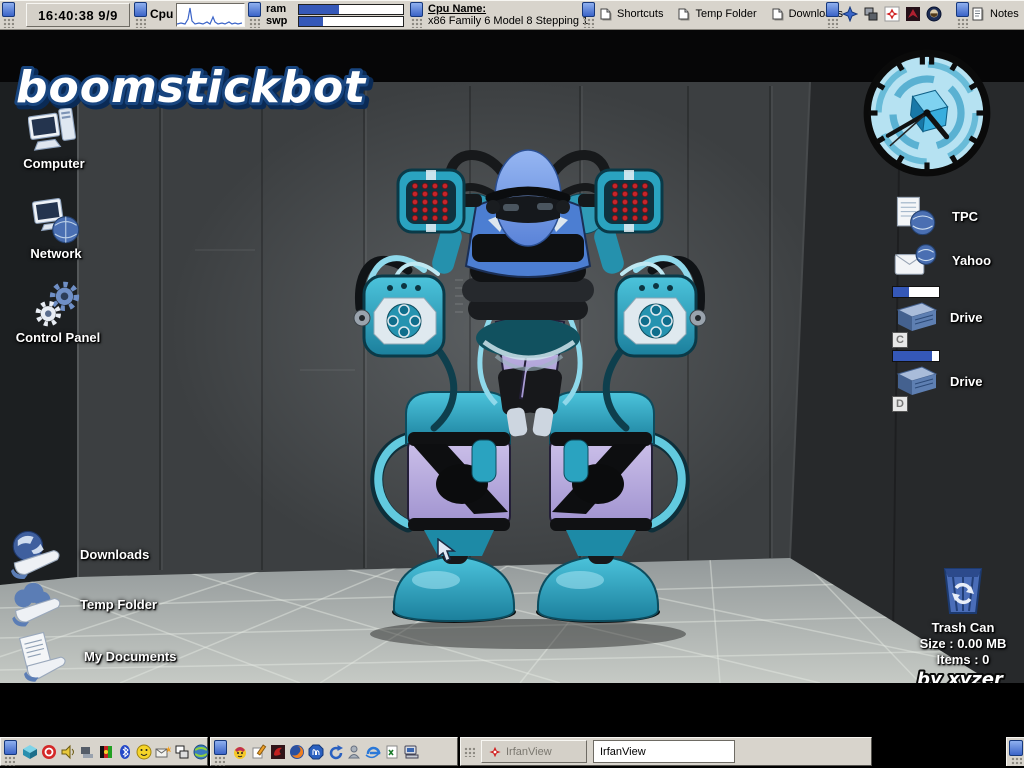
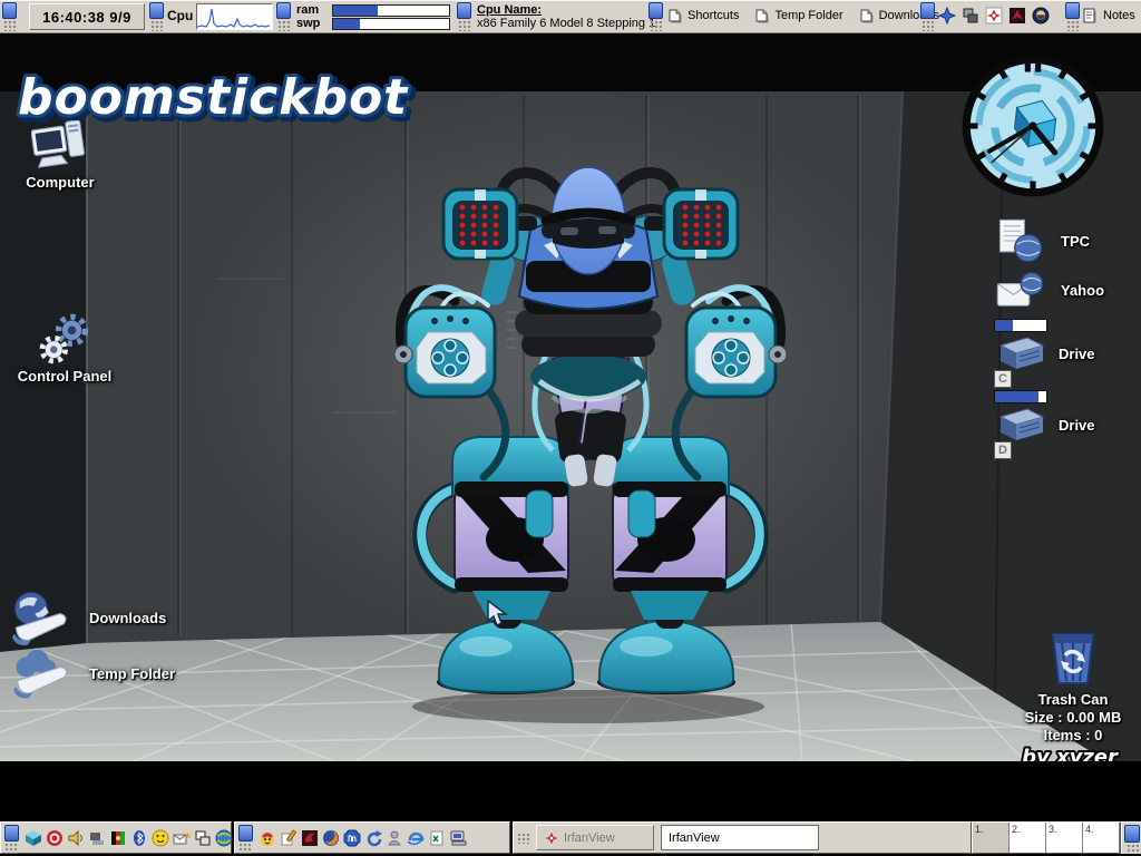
  16:40:38 9/9
  Cpu
  ram
  swp
  Cpu Name:
  x86 Family 6 Model 8 Stepping
  Shortcuts
  Temp Folder
  Downlos
  Notes
  boomstickbot
  Computer
- Network
  Control Panel
  Downloads
  Temp Folder
- My Documents
  TPC
  Yahoo
  C
  Drive
  D
  Drive
  Trash Can
  Size : 0.00 MB
  Items : 0
  by xyzer
  IrfanView
  IrfanView
+ 1.
+ 2.
+ 3.
+ 4.
